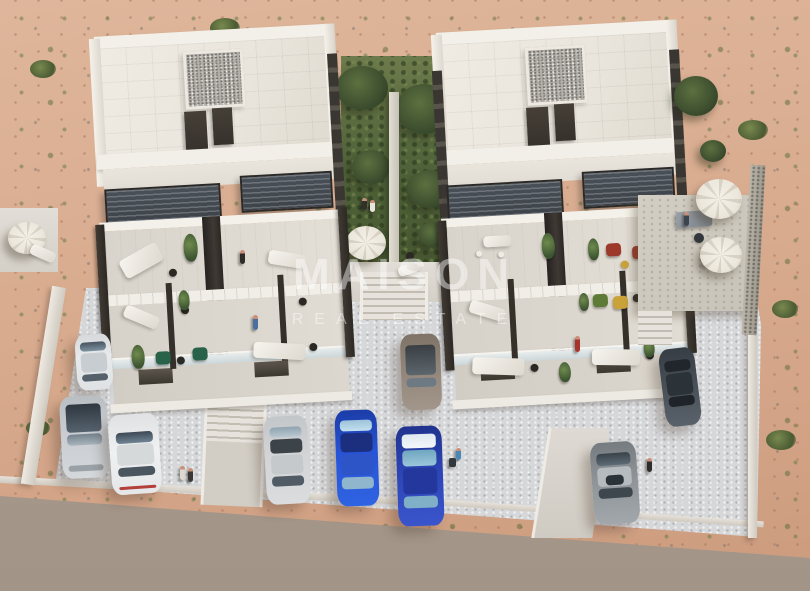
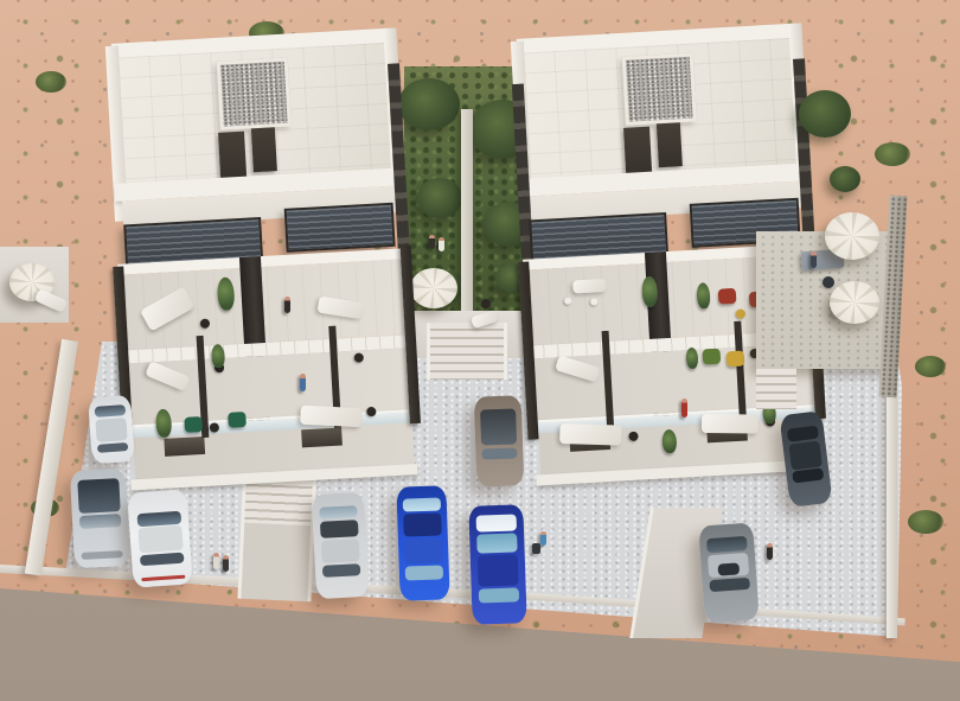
- MAISON
- REAL ESTATE
